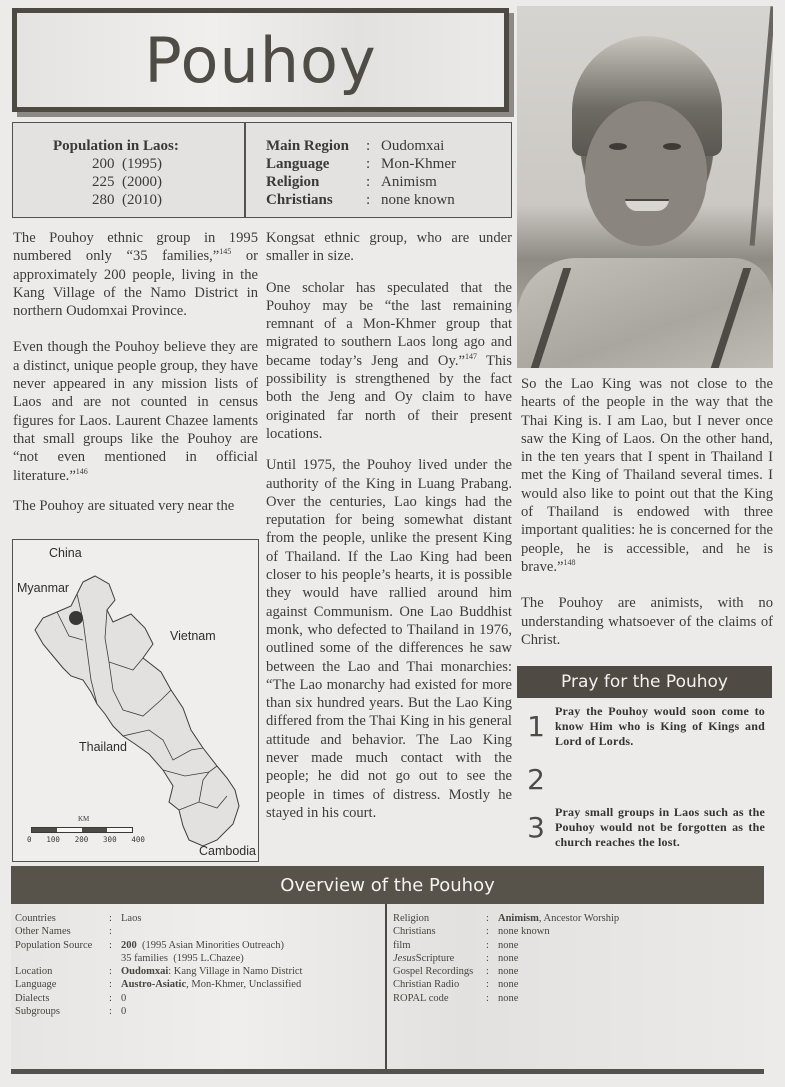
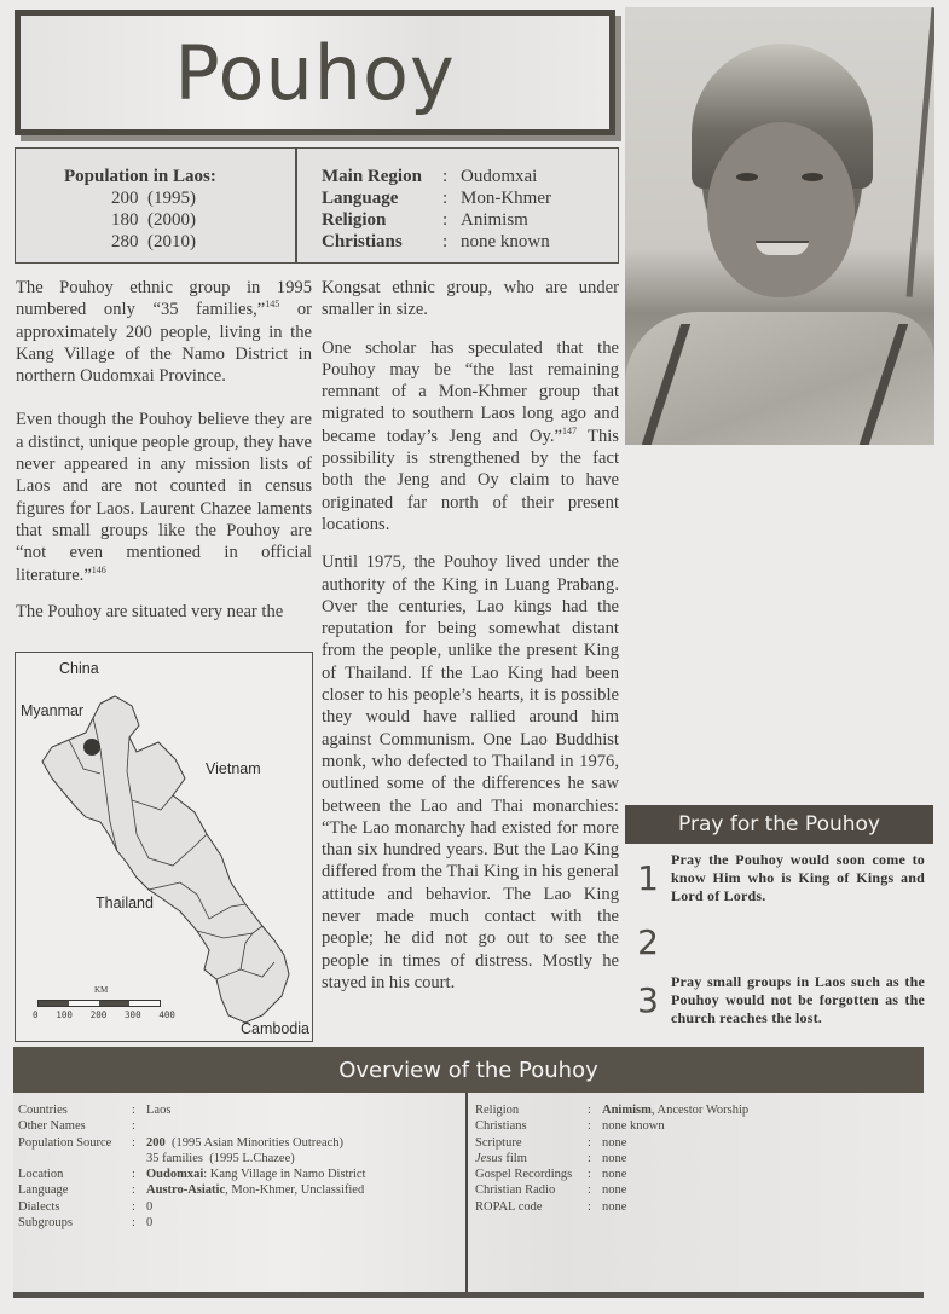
  Pouhoy
  Population in Laos:
  200 (1995)
- 225 (2000)
+ 180 (2000)
  280 (2010)
  Main Region
  :
  Oudomxai
  Language
  :
  Mon-Khmer
  Religion
  :
  Animism
  Christians
  :
  none known
  The Pouhoy ethnic group in 1995 numbered only “35 families,”145 or approximately 200 people, living in the Kang Village of the Namo District in northern Oudomxai Province.
  Even though the Pouhoy believe they are a distinct, unique people group, they have never appeared in any mission lists of Laos and are not counted in census figures for Laos. Laurent Chazee laments that small groups like the Pouhoy are “not even mentioned in official literature.”146
  The Pouhoy are situated very near the
  Kongsat ethnic group, who are under smaller in size.
  One scholar has speculated that the Pouhoy may be “the last remaining remnant of a Mon-Khmer group that migrated to southern Laos long ago and became today’s Jeng and Oy.”147 This possibility is strengthened by the fact both the Jeng and Oy claim to have originated far north of their present locations.
  Until 1975, the Pouhoy lived under the authority of the King in Luang Prabang. Over the centuries, Lao kings had the reputation for being somewhat distant from the people, unlike the present King of Thailand. If the Lao King had been closer to his people’s hearts, it is possible they would have rallied around him against Communism. One Lao Buddhist monk, who defected to Thailand in 1976, outlined some of the differences he saw between the Lao and Thai monarchies: “The Lao monarchy had existed for more than six hundred years. But the Lao King differed from the Thai King in his general attitude and behavior. The Lao King never made much contact with the people; he did not go out to see the people in times of distress. Mostly he stayed in his court.
- So the Lao King was not close to the hearts of the people in the way that the Thai King is. I am Lao, but I never once saw the King of Laos. On the other hand, in the ten years that I spent in Thailand I met the King of Thailand several times. I would also like to point out that the King of Thailand is endowed with three important qualities: he is concerned for the people, he is accessible, and he is brave.”148
- The Pouhoy are animists, with no understanding whatsoever of the claims of Christ.
  China
  Myanmar
  Vietnam
  Thailand
  Cambodia
  KM
  0
  100
  200
  300
  400
  Pray for the Pouhoy
  1
  Pray the Pouhoy would soon come to know Him who is King of Kings and Lord of Lords.
  2
  3
  Pray small groups in Laos such as the Pouhoy would not be forgotten as the church reaches the lost.
  Overview of the Pouhoy
  Countries
  :
  Laos
  Other Names
  :
  Population Source
  :
  200 (1995 Asian Minorities Outreach)
  35 families (1995 L.Chazee)
  Location
  :
  Oudomxai: Kang Village in Namo District
  Language
  :
  Austro-Asiatic, Mon-Khmer, Unclassified
  Dialects
  :
  0
  Subgroups
  :
  0
  Religion
  :
  Animism, Ancestor Worship
  Christians
  :
  none known
- film
+ Scripture
  :
  none
- JesusScripture
+ Jesus film
  :
  none
  Gospel Recordings
  :
  none
  Christian Radio
  :
  none
  ROPAL code
  :
  none
